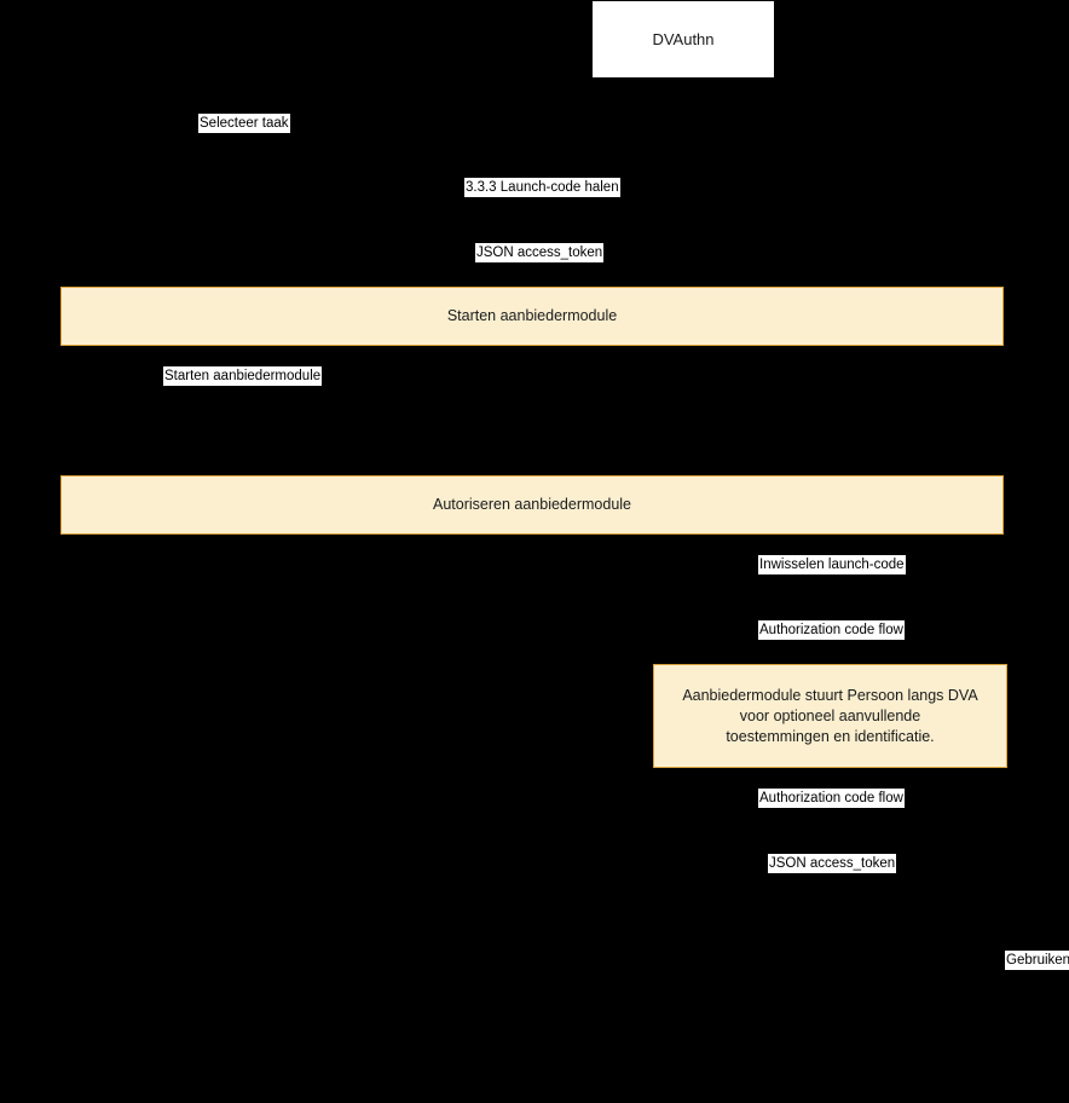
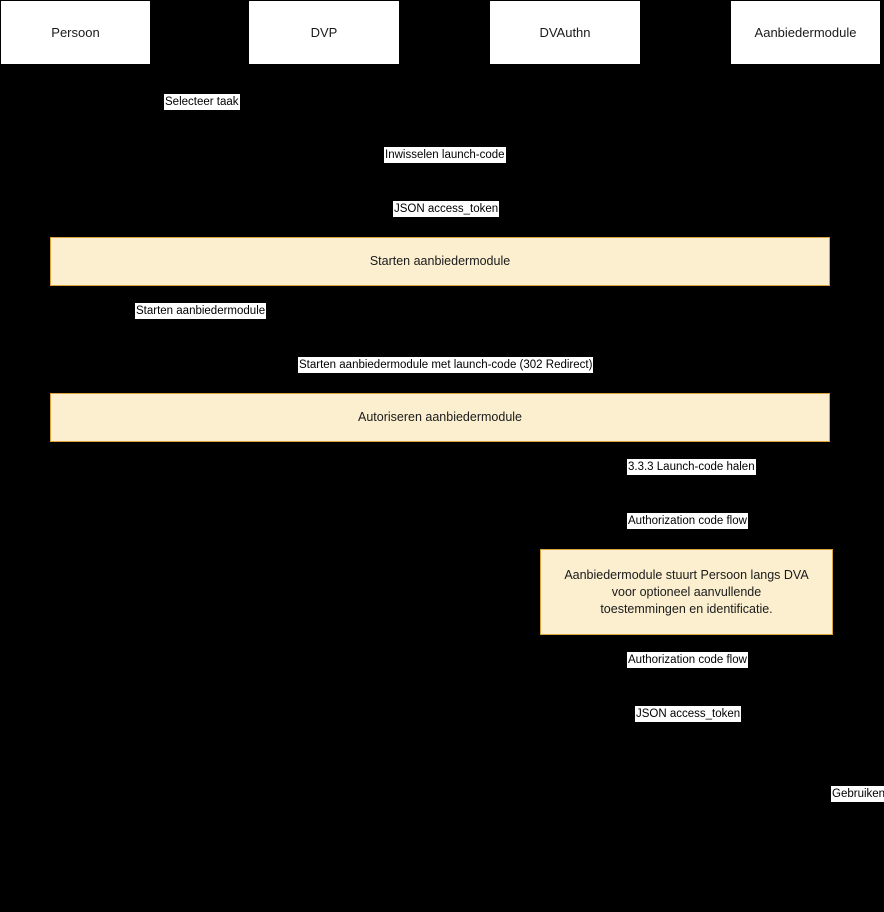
+ Persoon
+ DVP
  DVAuthn
+ Aanbiedermodule
  Starten aanbiedermodule
  Autoriseren aanbiedermodule
  Aanbiedermodule stuurt Persoon langs DVA
  voor optioneel aanvullende
  toestemmingen en identificatie.
  Selecteer taak
- 3.3.3 Launch-code halen
+ Inwisselen launch-code
  JSON access_token
  Starten aanbiedermodule
+ Starten aanbiedermodule met launch-code (302 Redirect)
- Inwisselen launch-code
+ 3.3.3 Launch-code halen
  Authorization code flow
  Authorization code flow
  JSON access_token
  Gebruiken
